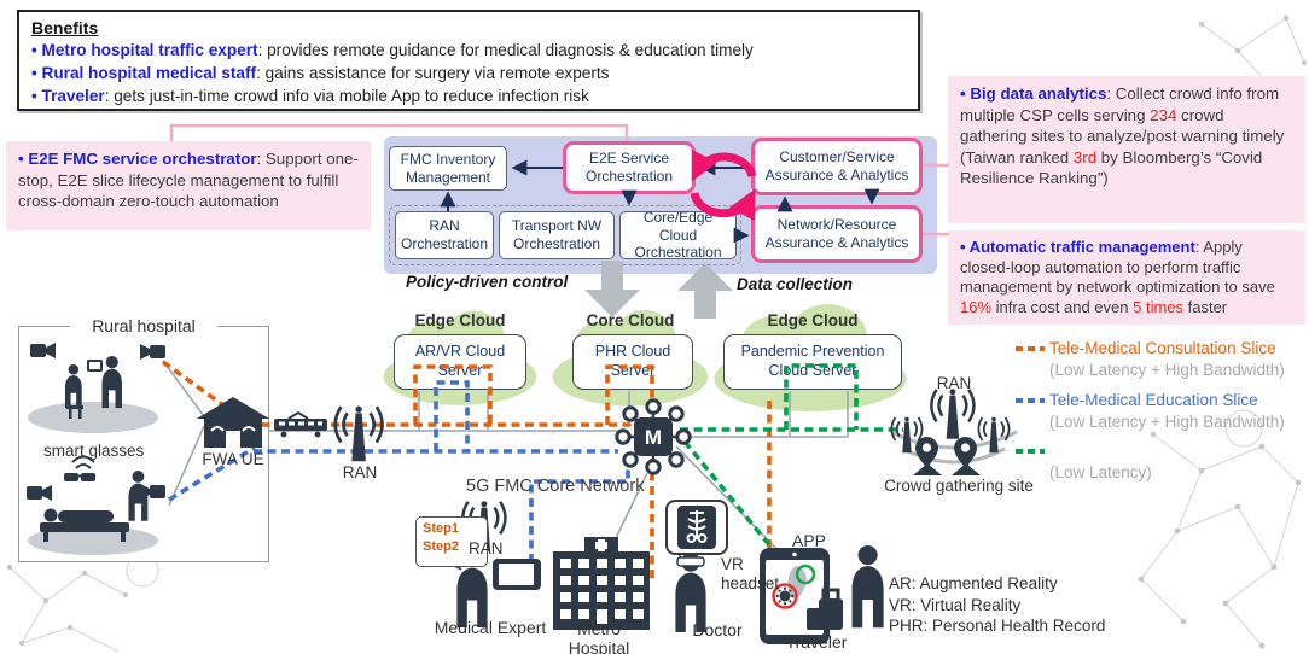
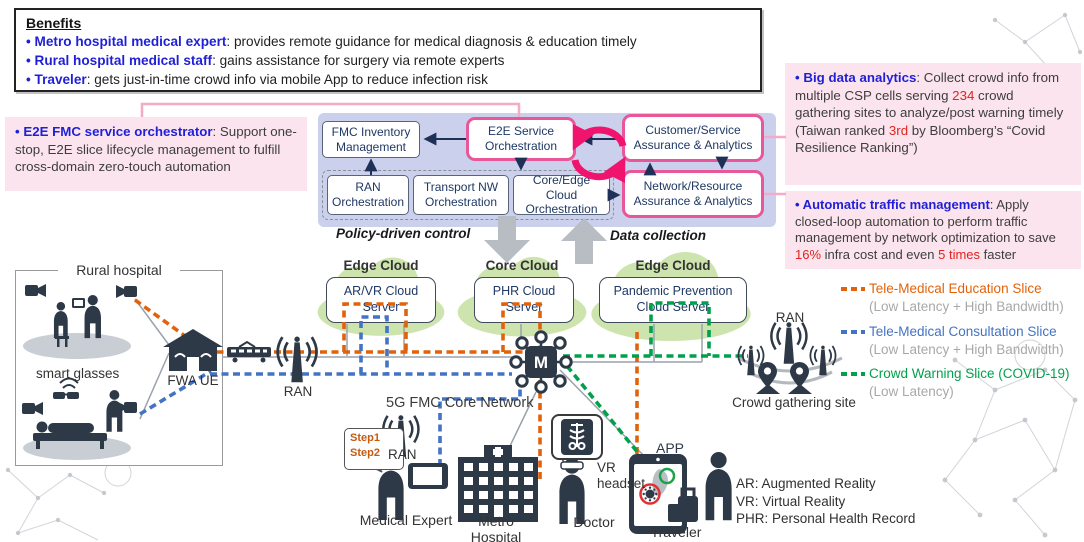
  Benefits
- • Metro hospital traffic expert: provides remote guidance for medical diagnosis & education timely
+ • Metro hospital medical expert: provides remote guidance for medical diagnosis & education timely
  • Rural hospital medical staff: gains assistance for surgery via remote experts
  • Traveler: gets just-in-time crowd info via mobile App to reduce infection risk
  • E2E FMC service orchestrator: Support one-stop, E2E slice lifecycle management to fulfill cross-domain zero-touch automation
  • Big data analytics: Collect crowd info from multiple CSP cells serving 234 crowd gathering sites to analyze/post warning timely (Taiwan ranked 3rd by Bloomberg’s “Covid Resilience Ranking”)
  • Automatic traffic management: Apply closed-loop automation to perform traffic management by network optimization to save 16% infra cost and even 5 times faster
  FMC Inventory Management
  E2E Service Orchestration
  Customer/Service Assurance & Analytics
  RAN Orchestration
  Transport NW Orchestration
  Core/Edge Cloud Orchestration
  Network/Resource Assurance & Analytics
  Policy-driven control
  Data collection
  Edge Cloud
  Core Cloud
  Edge Cloud
  AR/VR Cloud Server
  PHR Cloud Server
  Pandemic Prevention Clud Serve
  Rural hospital
  M
  Step1
  Step2
  smart glasses
  FWA UE
  RAN
  5G FMC Core Network
  RAN
  Medical Expert
  Metro Hospital
  Doctor
  VR headset
  APP
  Traveler
  RAN
  Crowd gathering site
- Tele-Medical Consultation Slice
+ Tele-Medical Education Slice
  (Low Latency + High Bandwidth)
- Tele-Medical Education Slice
+ Tele-Medical Consultation Slice
  (Low Latency + High Bandwidth)
+ Crowd Warning Slice (COVID-19)
  (Low Latency)
  AR: Augmented Reality
  VR: Virtual Reality
  PHR: Personal Health Record
